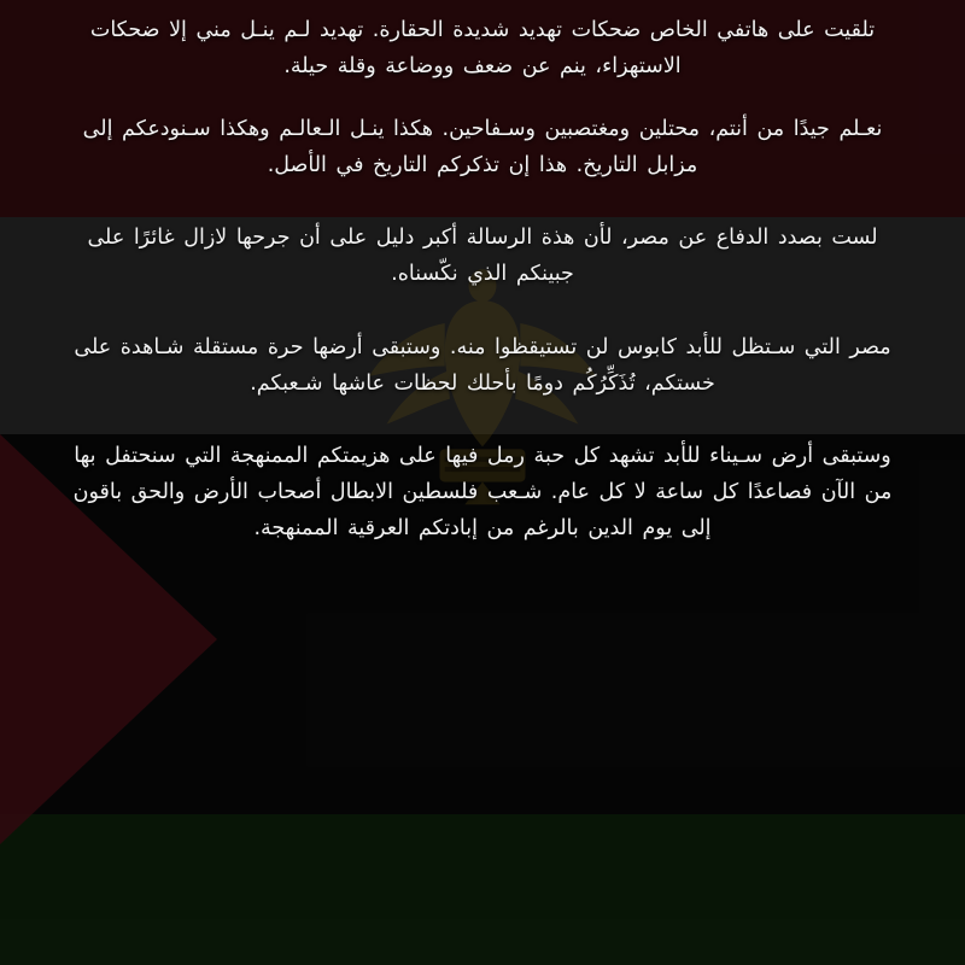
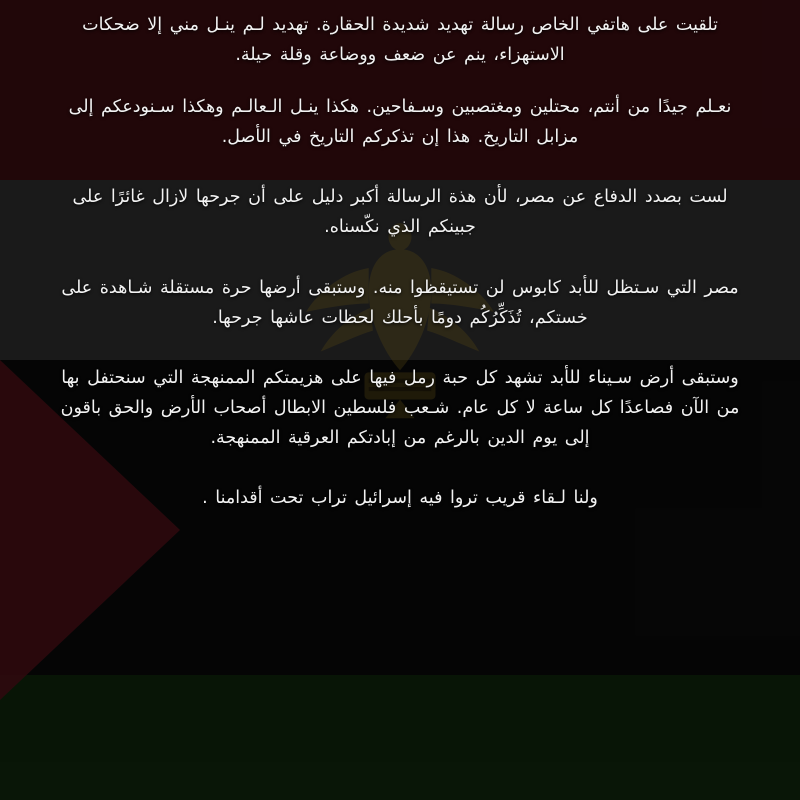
- تلقيت على هاتفي الخاص ضحكات تهديد شديدة الحقارة. تهديد لـم ينـل مني إلا ضحكات الاستهزاء، ينم عن ضعف ووضاعة وقلة حيلة.
+ تلقيت على هاتفي الخاص رسالة تهديد شديدة الحقارة. تهديد لـم ينـل مني إلا ضحكات الاستهزاء، ينم عن ضعف ووضاعة وقلة حيلة.
  نعـلم جيدًا من أنتم، محتلين ومغتصبين وسـفاحين. هكذا ينـل الـعالـم وهكذا سـنودعكم إلى مزابل التاريخ. هذا إن تذكركم التاريخ في الأصل.
  لست بصدد الدفاع عن مصر، لأن هذة الرسالة أكبر دليل على أن جرحها لازال غائرًا على جبينكم الذي نكّسناه.
- مصر التي سـتظل للأبد كابوس لن تستيقظوا منه. وستبقى أرضها حرة مستقلة شـاهدة على خستكم، تُذَكِّرُكُم دومًا بأحلك لحظات عاشها شـعبكم.
+ مصر التي سـتظل للأبد كابوس لن تستيقظوا منه. وستبقى أرضها حرة مستقلة شـاهدة على خستكم، تُذَكِّرُكُم دومًا بأحلك لحظات عاشها جرحها.
  وستبقى أرض سـيناء للأبد تشهد كل حبة رمل فيها على هزيمتكم الممنهجة التي سنحتفل بها من الآن فصاعدًا كل ساعة لا كل عام. شـعب فلسطين الابطال أصحاب الأرض والحق باقون إلى يوم الدين بالرغم من إبادتكم العرقية الممنهجة.
+ ولنا لـقاء قريب تروا فيه إسرائيل تراب تحت أقدامنا .
